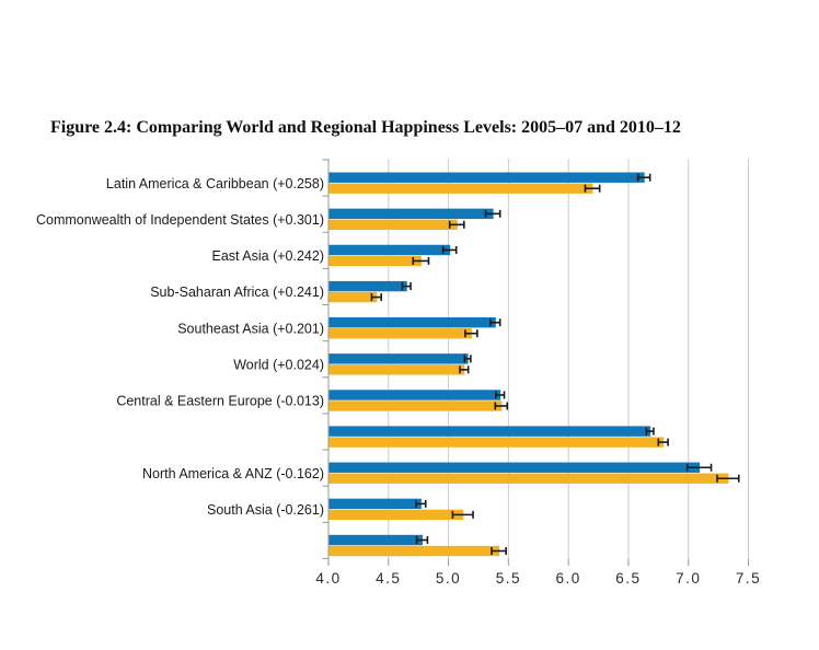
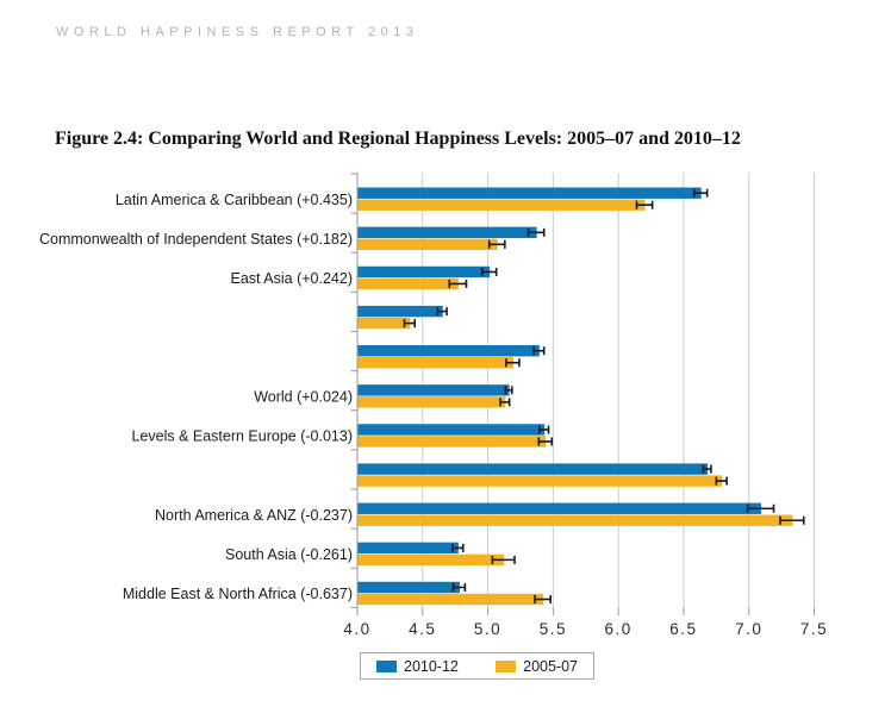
+ WORLD HAPPINESS REPORT 2013
  Figure 2.4: Comparing World and Regional Happiness Levels: 2005–07 and 2010–12
  4.0
  4.5
  5.0
  5.5
  6.0
  6.5
  7.0
  7.5
- Latin America & Caribbean (+0.258)
+ Latin America & Caribbean (+0.435)
- Commonwealth of Independent States (+0.301)
+ Commonwealth of Independent States (+0.182)
  East Asia (+0.242)
- Sub-Saharan Africa (+0.241)
- Southeast Asia (+0.201)
  World (+0.024)
- Central & Eastern Europe (-0.013)
+ Levels & Eastern Europe (-0.013)
- North America & ANZ (-0.162)
+ North America & ANZ (-0.237)
  South Asia (-0.261)
+ Middle East & North Africa (-0.637)
+ 2010-12
+ 2005-07
